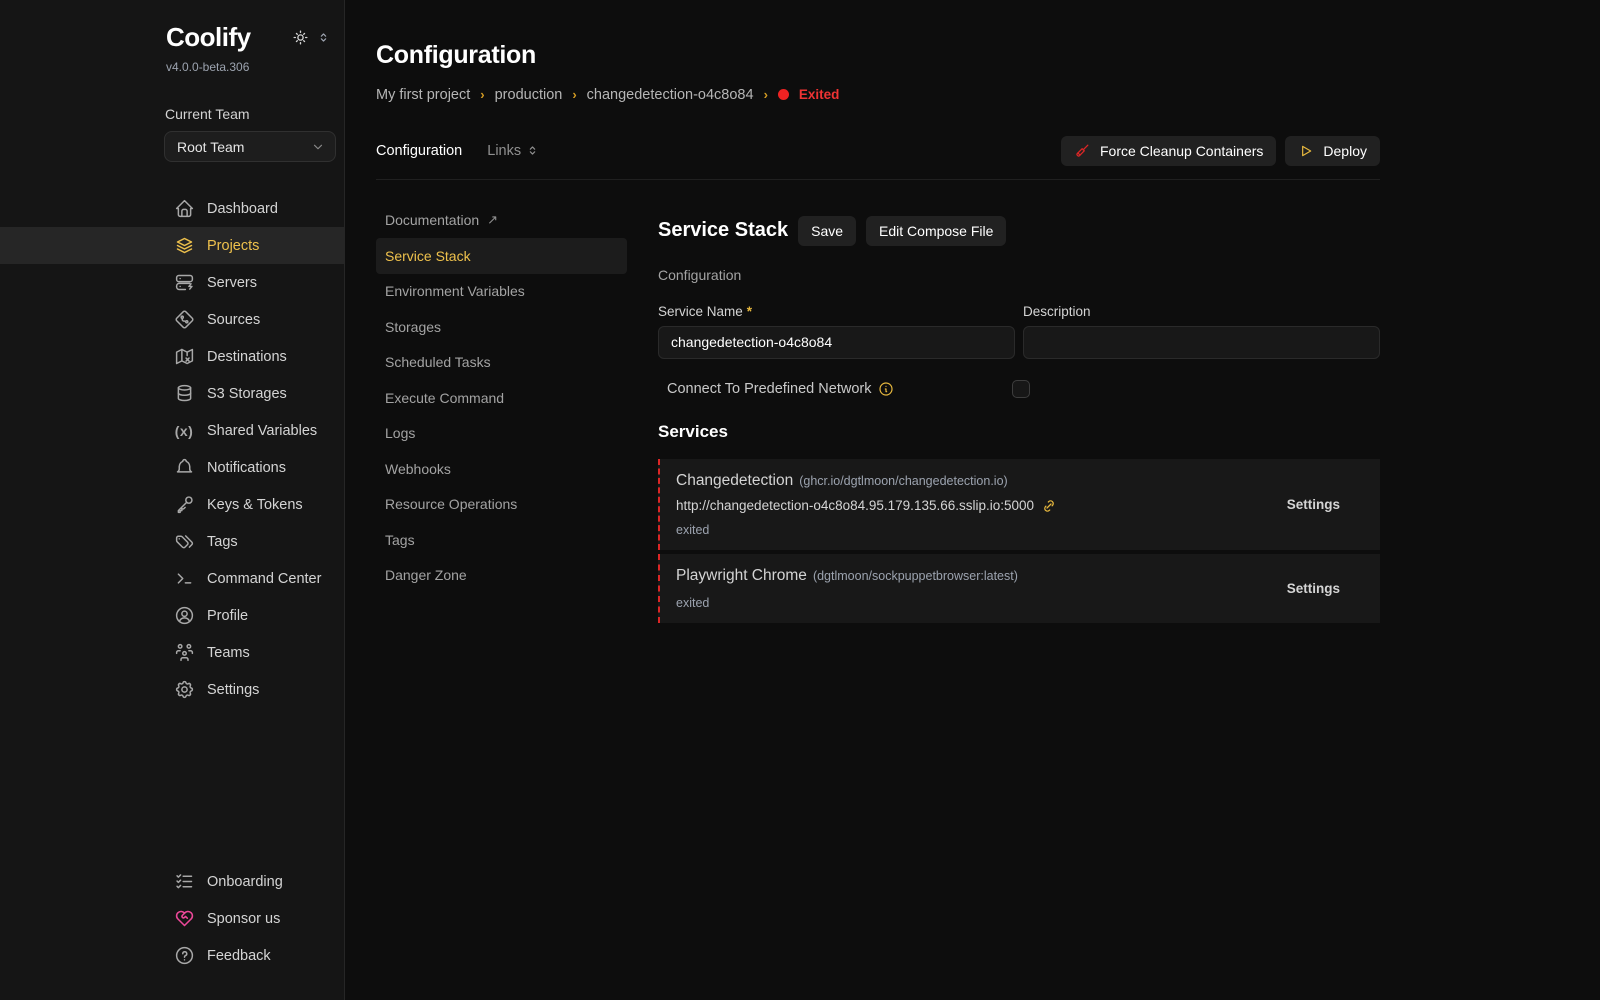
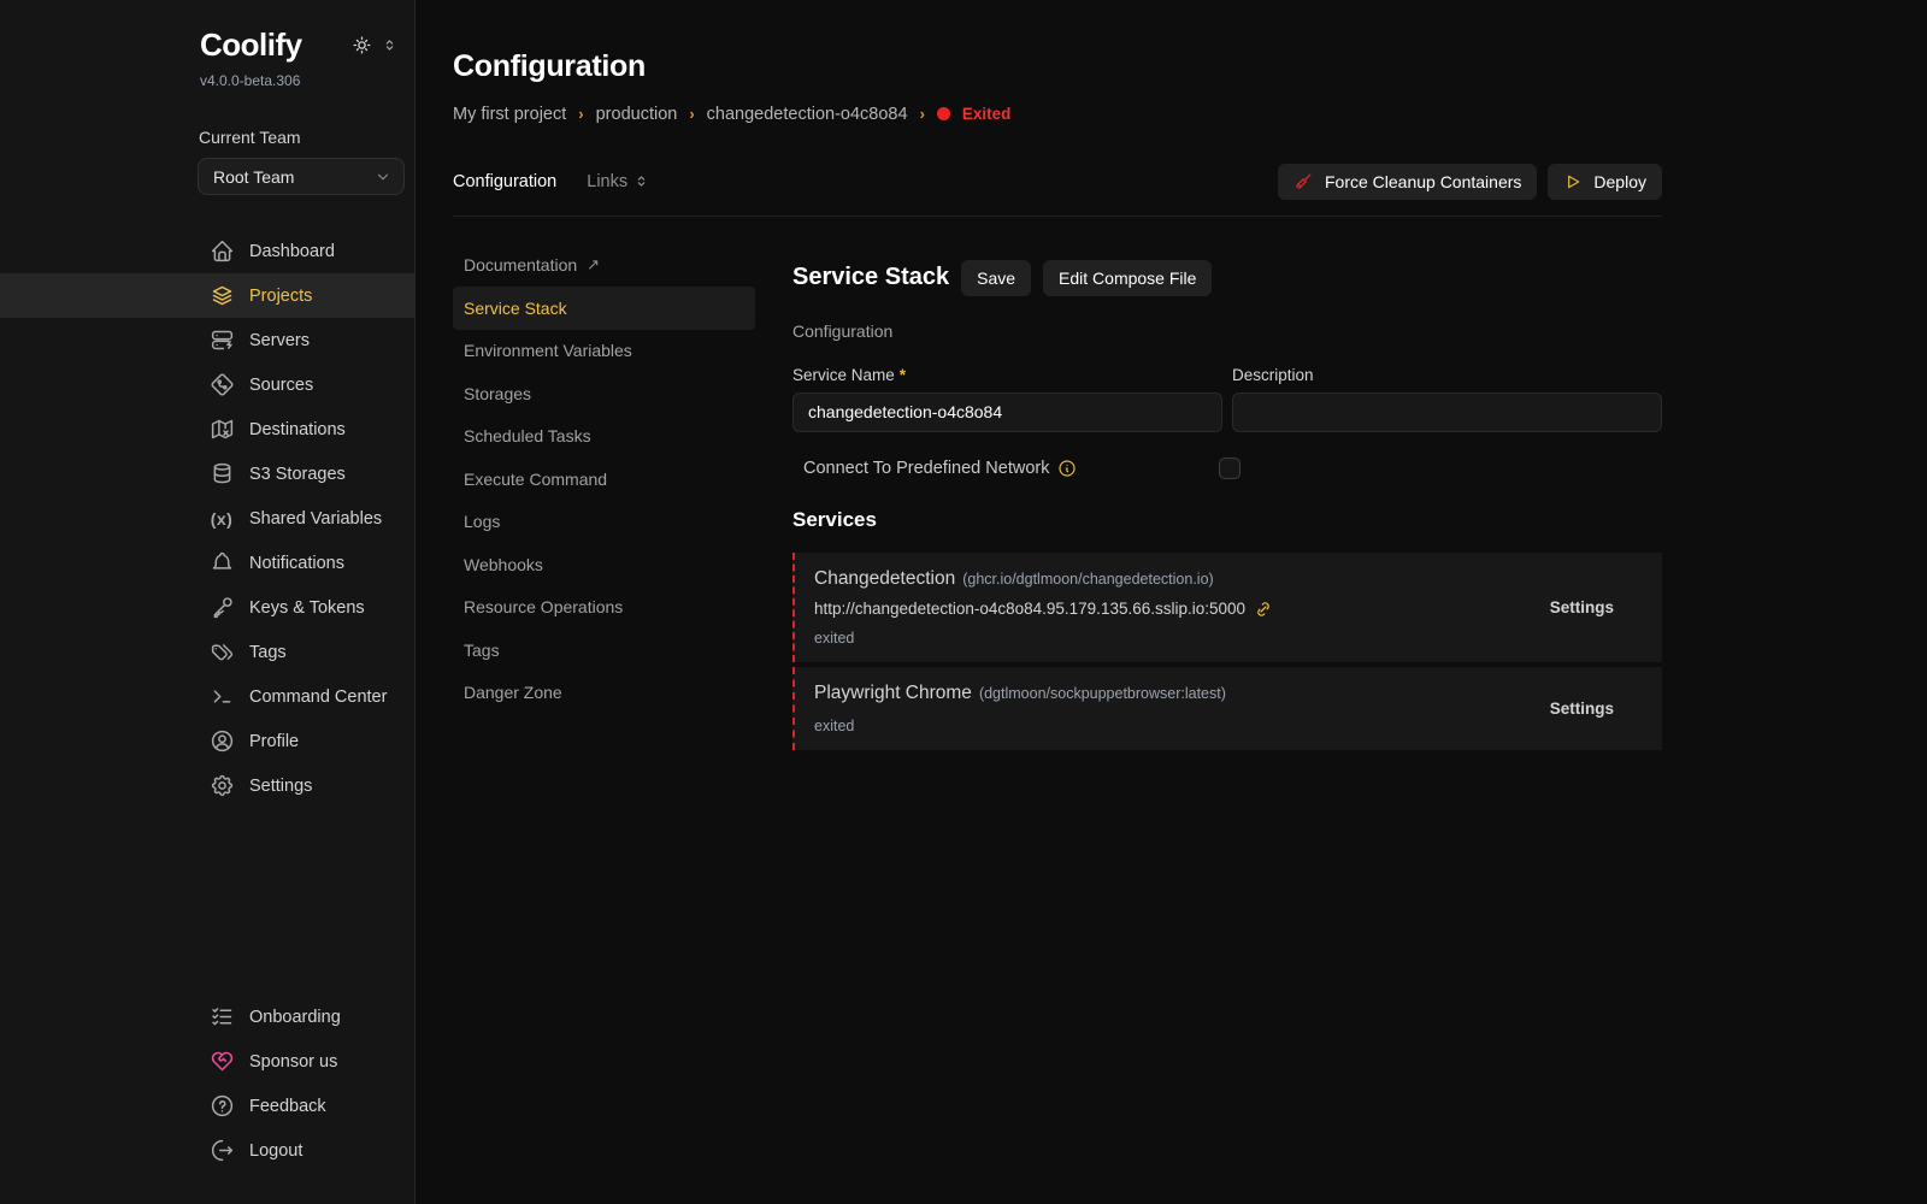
  Coolify
  v4.0.0-beta.306
  Current Team
  Root Team
  Dashboard
  Projects
  Servers
  Sources
  Destinations
  S3 Storages
  (x)
  Shared Variables
  Notifications
  Keys & Tokens
  Tags
  Command Center
  Profile
- Teams
  Settings
  Onboarding
  Sponsor us
  Feedback
+ Logout
  Configuration
  My first project
  ›
  production
  ›
  changedetection-o4c8o84
  ›
  Exited
  Configuration
  Links
  Force Cleanup Containers
  Deploy
  Documentation
  ↗
  Service Stack
  Environment Variables
  Storages
  Scheduled Tasks
  Execute Command
  Logs
  Webhooks
  Resource Operations
  Tags
  Danger Zone
  Service Stack
  Save
  Edit Compose File
  Configuration
  Service Name
  *
  changedetection-o4c8o84
  Description
  Connect To Predefined Network
  Services
  Changedetection
  (ghcr.io/dgtlmoon/changedetection.io)
  http://changedetection-o4c8o84.95.179.135.66.sslip.io:5000
  exited
  Settings
  Playwright Chrome
  (dgtlmoon/sockpuppetbrowser:latest)
  exited
  Settings
